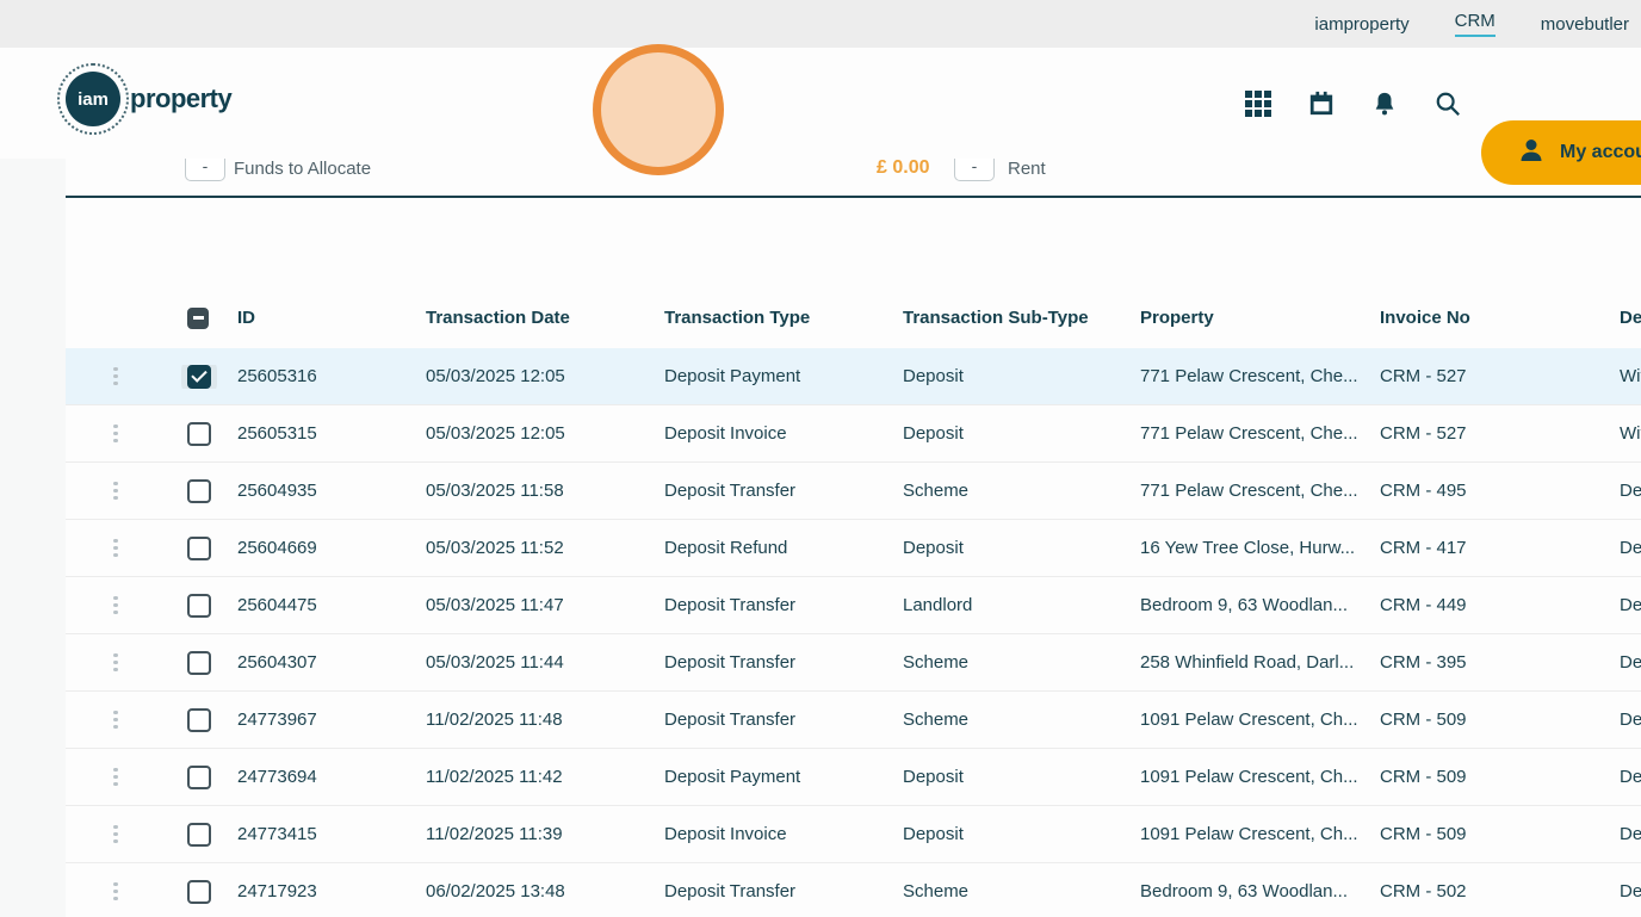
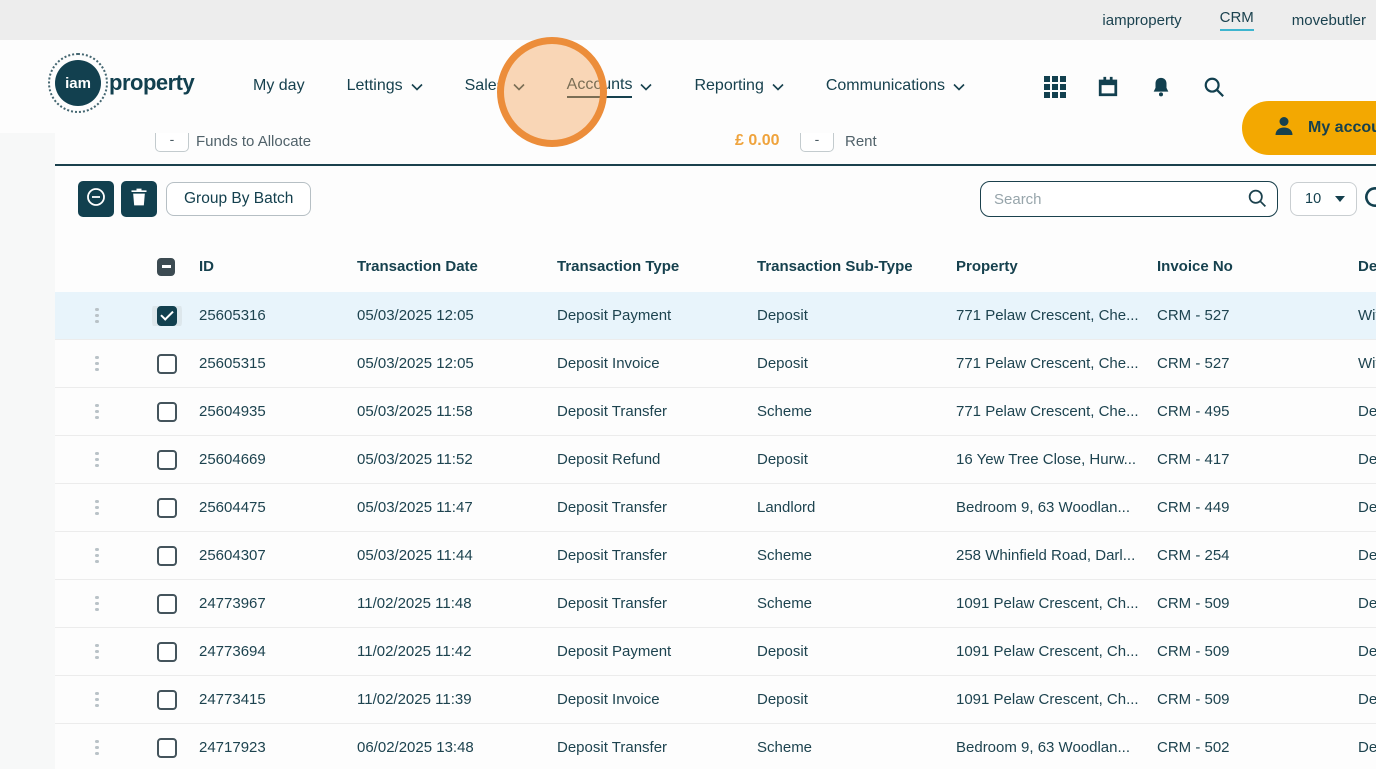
  iamproperty
  CRM
  movebutler
  iam
  property
+ My day
+ Lettings
+ Sales
+ Accounts
+ Reporting
+ Communications
  -
  Funds to Allocate
  £ 0.00
  -
  Rent
+ Group By Batch
+ Search
+ 10
  ID
  Transaction Date
  Transaction Type
  Transaction Sub-Type
  Property
  Invoice No
  De
  25605316
  05/03/2025 12:05
  Deposit Payment
  Deposit
  771 Pelaw Crescent, Che...
  CRM - 527
  25605315
  05/03/2025 12:05
  Deposit Invoice
  Deposit
  771 Pelaw Crescent, Che...
  CRM - 527
  25604935
  05/03/2025 11:58
  Deposit Transfer
  Scheme
  771 Pelaw Crescent, Che...
  CRM - 495
  De
  25604669
  05/03/2025 11:52
  Deposit Refund
  Deposit
  16 Yew Tree Close, Hurw...
  CRM - 417
  De
  25604475
  05/03/2025 11:47
  Deposit Transfer
  Landlord
  Bedroom 9, 63 Woodlan...
  CRM - 449
  De
  25604307
  05/03/2025 11:44
  Deposit Transfer
  Scheme
  258 Whinfield Road, Darl...
- CRM - 395
+ CRM - 254
  De
  24773967
  11/02/2025 11:48
  Deposit Transfer
  Scheme
  1091 Pelaw Crescent, Ch...
  CRM - 509
  De
  24773694
  11/02/2025 11:42
  Deposit Payment
  Deposit
  1091 Pelaw Crescent, Ch...
  CRM - 509
  De
  24773415
  11/02/2025 11:39
  Deposit Invoice
  Deposit
  1091 Pelaw Crescent, Ch...
  CRM - 509
  De
  24717923
  06/02/2025 13:48
  Deposit Transfer
  Scheme
  Bedroom 9, 63 Woodlan...
  CRM - 502
  De
